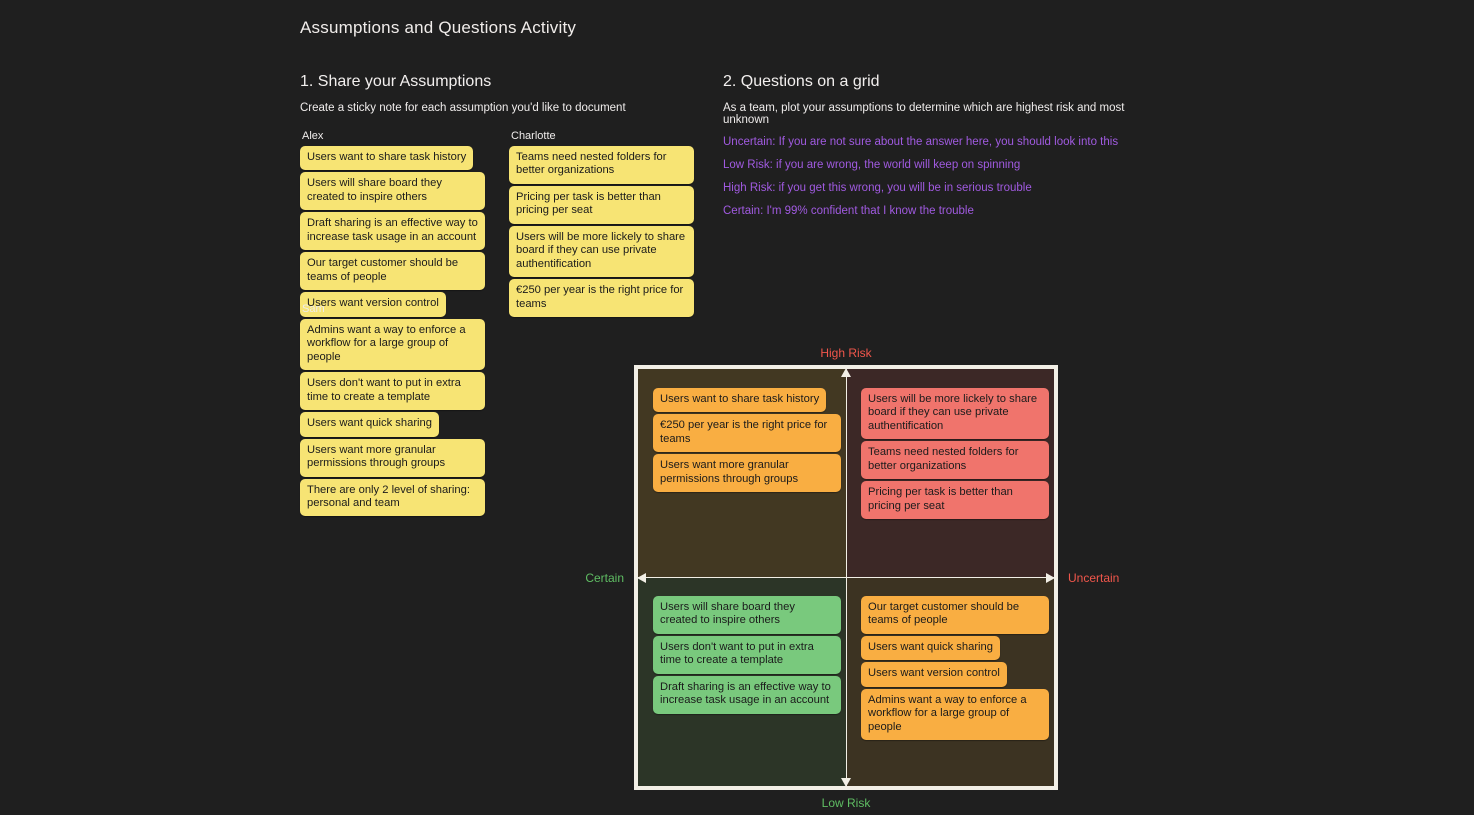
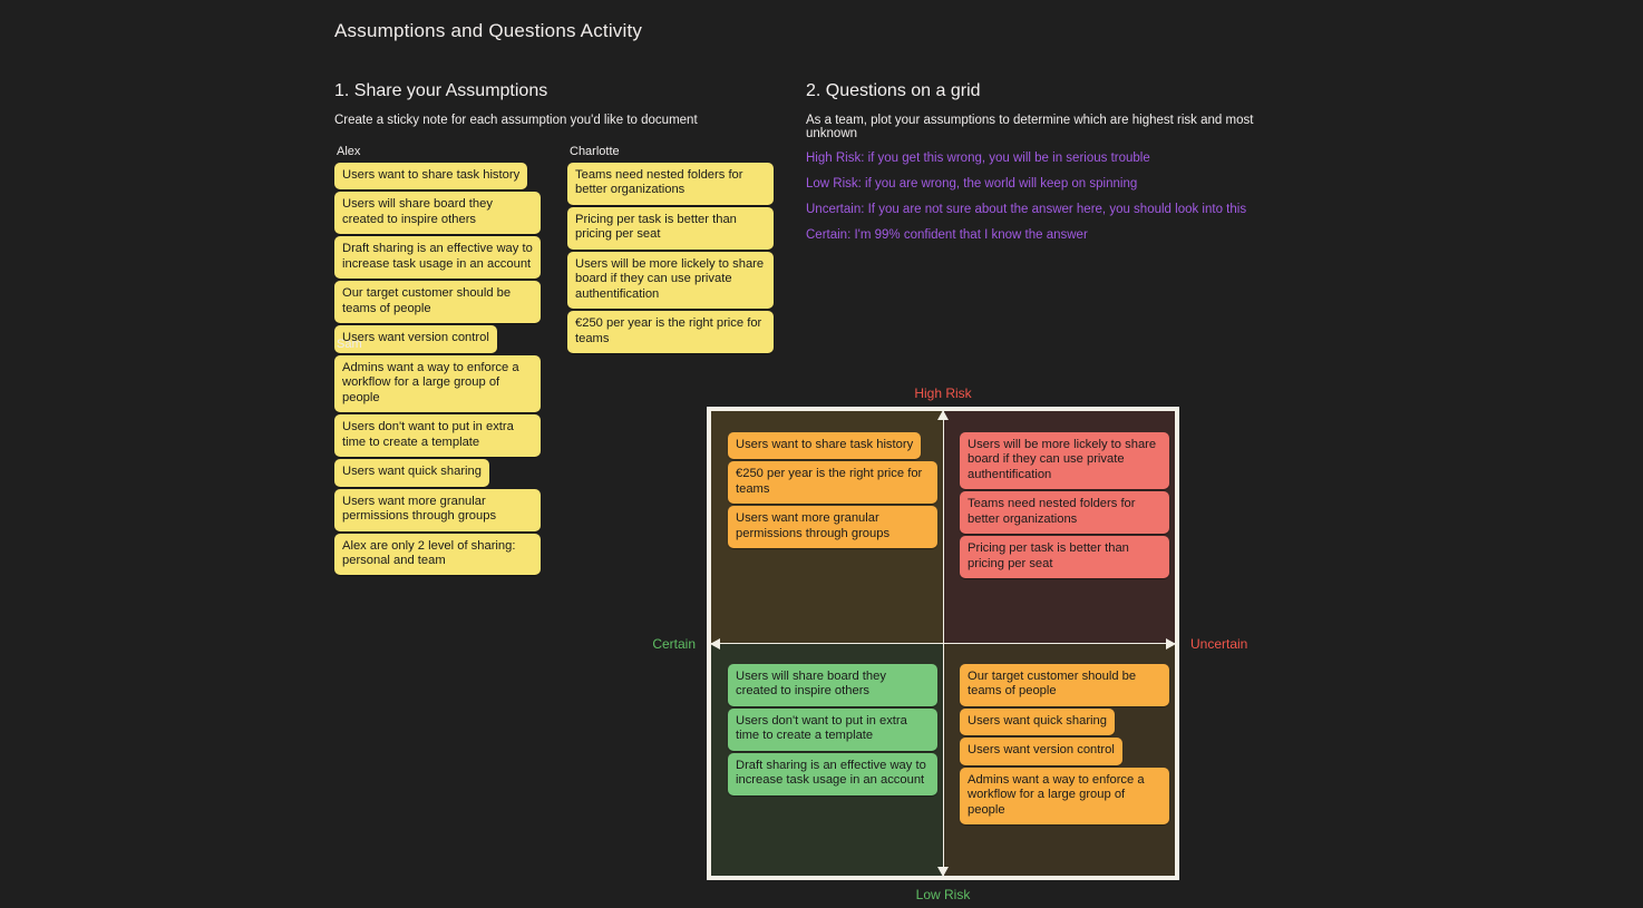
  Assumptions and Questions Activity
  1. Share your Assumptions
  Create a sticky note for each assumption you'd like to document
  2. Questions on a grid
  As a team, plot your assumptions to determine which are highest risk and most unknown
- Uncertain: If you are not sure about the answer here, you should look into this
+ High Risk: if you get this wrong, you will be in serious trouble
  Low Risk: if you are wrong, the world will keep on spinning
- High Risk: if you get this wrong, you will be in serious trouble
+ Uncertain: If you are not sure about the answer here, you should look into this
- Certain: I'm 99% confident that I know the trouble
+ Certain: I'm 99% confident that I know the answer
  Alex
  Users want to share task history
  Users will share board they created to inspire others
  Draft sharing is an effective way to increase task usage in an account
  Our target customer should be teams of people
  Users want version control
  Sam
  Admins want a way to enforce a workflow for a large group of people
  Users don't want to put in extra time to create a template
  Users want quick sharing
  Users want more granular permissions through groups
- There are only 2 level of sharing: personal and team
+ Alex are only 2 level of sharing: personal and team
  Charlotte
  Teams need nested folders for better organizations
  Pricing per task is better than pricing per seat
  Users will be more lickely to share board if they can use private authentification
  €250 per year is the right price for teams
  Users want to share task history
  €250 per year is the right price for teams
  Users want more granular permissions through groups
  Users will be more lickely to share board if they can use private authentification
  Teams need nested folders for better organizations
  Pricing per task is better than pricing per seat
  Users will share board they created to inspire others
  Users don't want to put in extra time to create a template
  Draft sharing is an effective way to increase task usage in an account
  Our target customer should be teams of people
  Users want quick sharing
  Users want version control
  Admins want a way to enforce a workflow for a large group of people
  High Risk
  Low Risk
  Certain
  Uncertain
